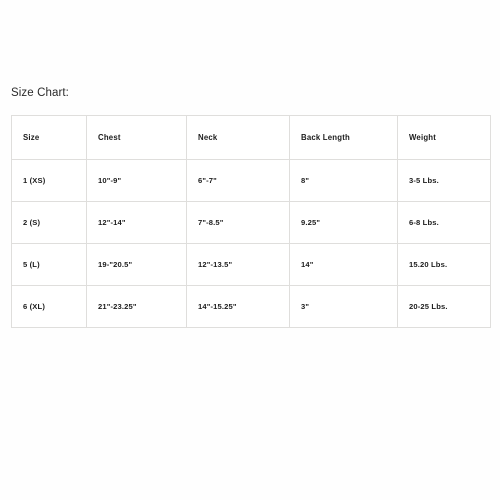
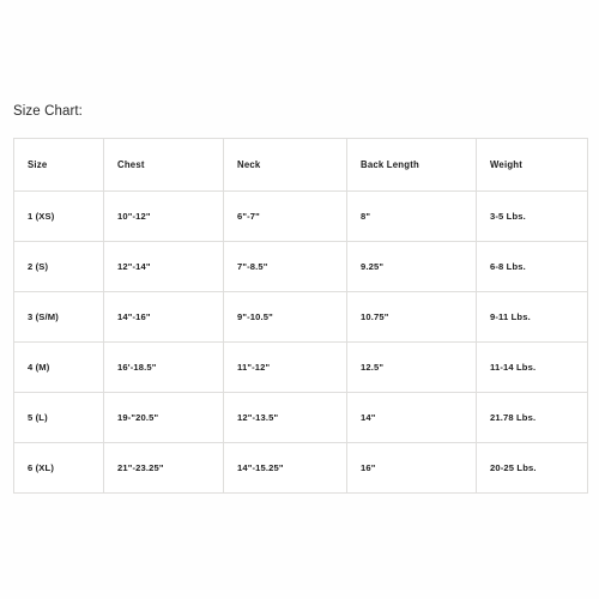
  Size Chart:
  Size	Chest	Neck	Back Length	Weight
- 1 (XS)	10"-9"	6"-7"	8"	3-5 Lbs.
+ 1 (XS)	10"-12"	6"-7"	8"	3-5 Lbs.
  2 (S)	12"-14"	7"-8.5"	9.25"	6-8 Lbs.
+ 3 (S/M)	14"-16"	9"-10.5"	10.75"	9-11 Lbs.
+ 4 (M)	16'-18.5"	11"-12"	12.5"	11-14 Lbs.
- 5 (L)	19-"20.5"	12"-13.5"	14"	15.20 Lbs.
+ 5 (L)	19-"20.5"	12"-13.5"	14"	21.78 Lbs.
- 6 (XL)	21"-23.25"	14"-15.25"	3"	20-25 Lbs.
+ 6 (XL)	21"-23.25"	14"-15.25"	16"	20-25 Lbs.
